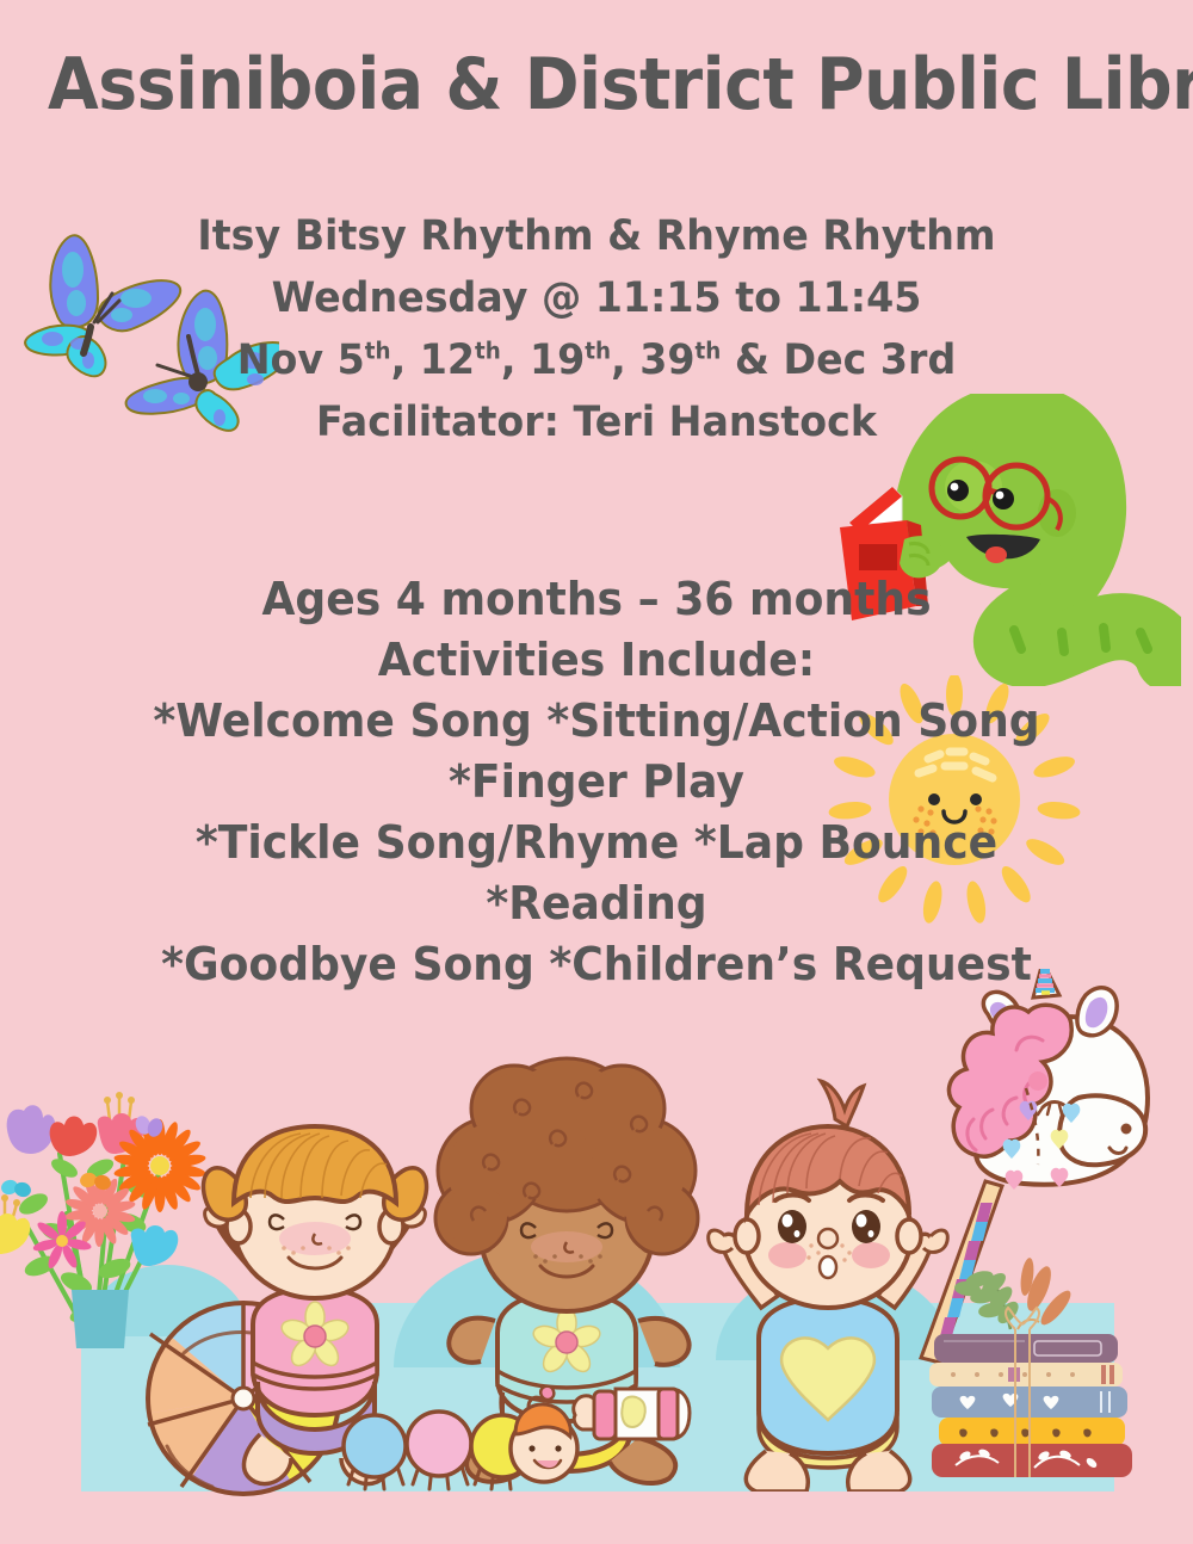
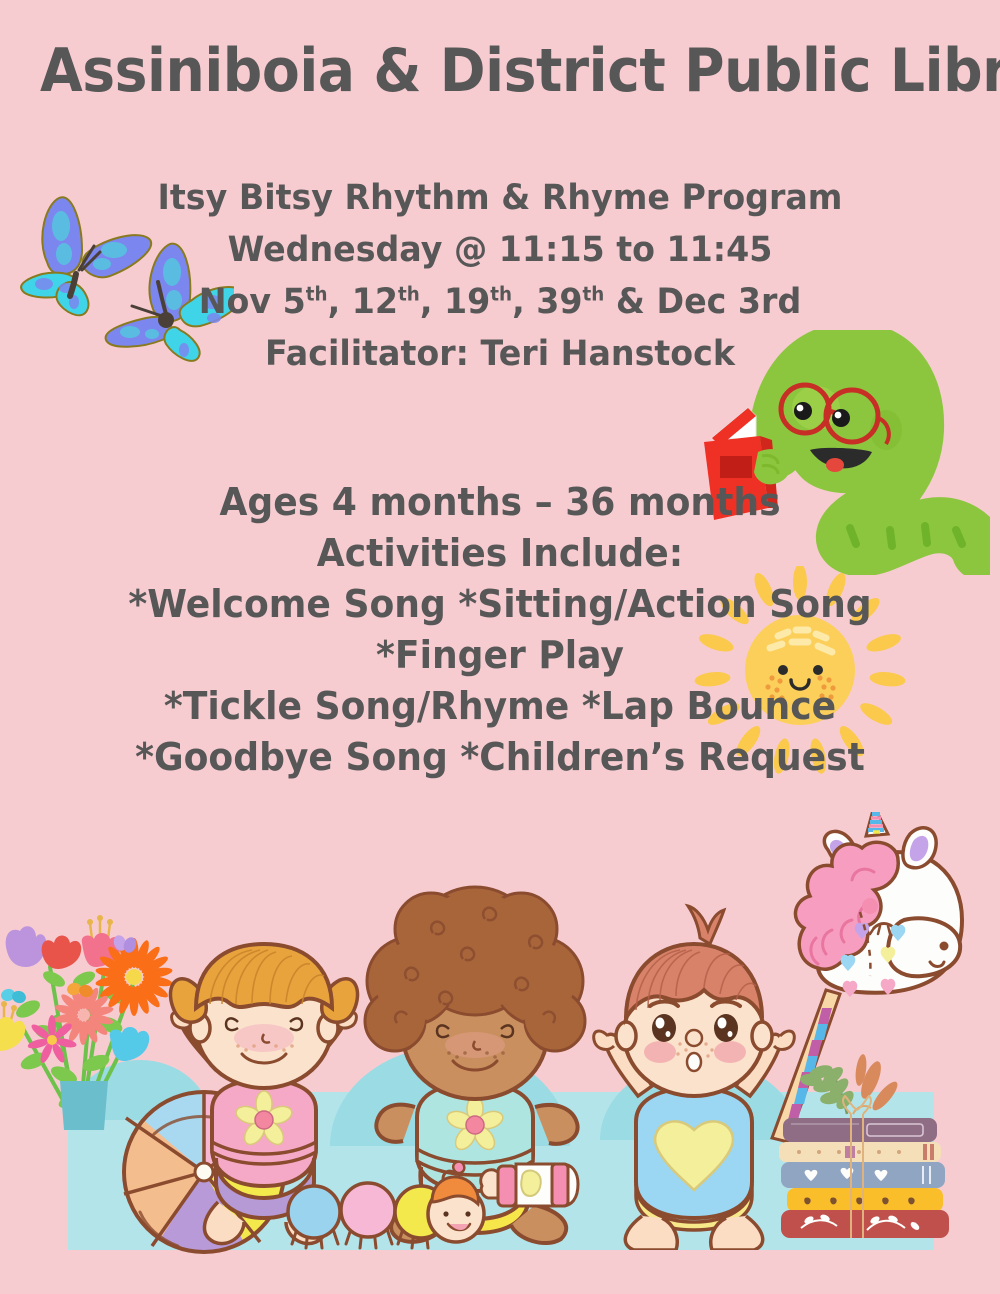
  Assiniboia & District Public Libr
- Itsy Bitsy Rhythm & Rhyme Rhythm
+ Itsy Bitsy Rhythm & Rhyme Program
  Wednesday @ 11:15 to 11:45
  Nov 5th, 12th, 19th, 39th & Dec 3rd
  Facilitator: Teri Hanstock
  Ages 4 months – 36 months
  Activities Include:
  *Welcome Song *Sitting/Action Song
  *Finger Play
  *Tickle Song/Rhyme *Lap Bounce
- *Reading
  *Goodbye Song *Children’s Request
